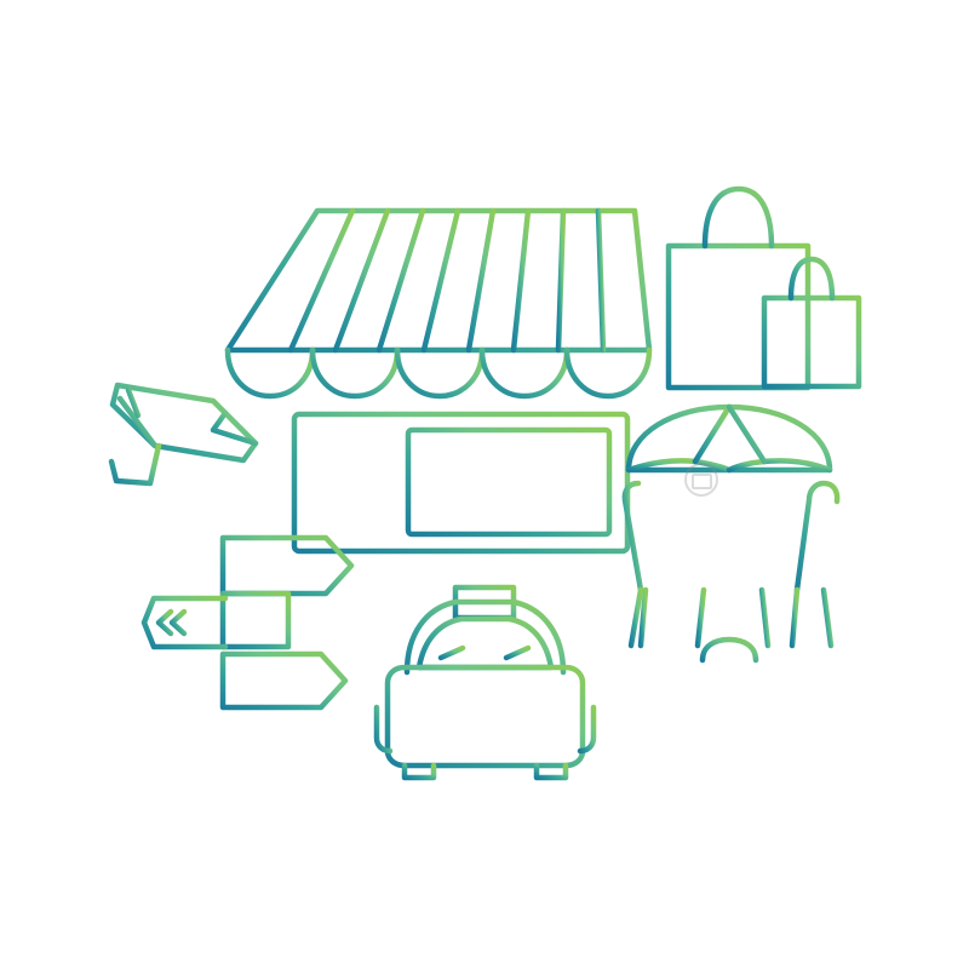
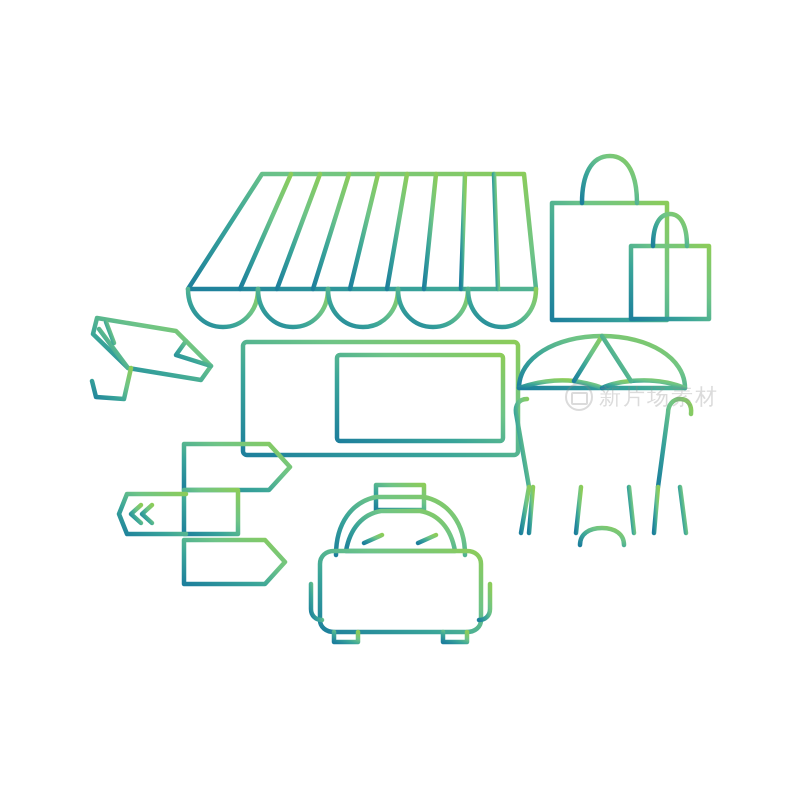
+ 新片场素材
